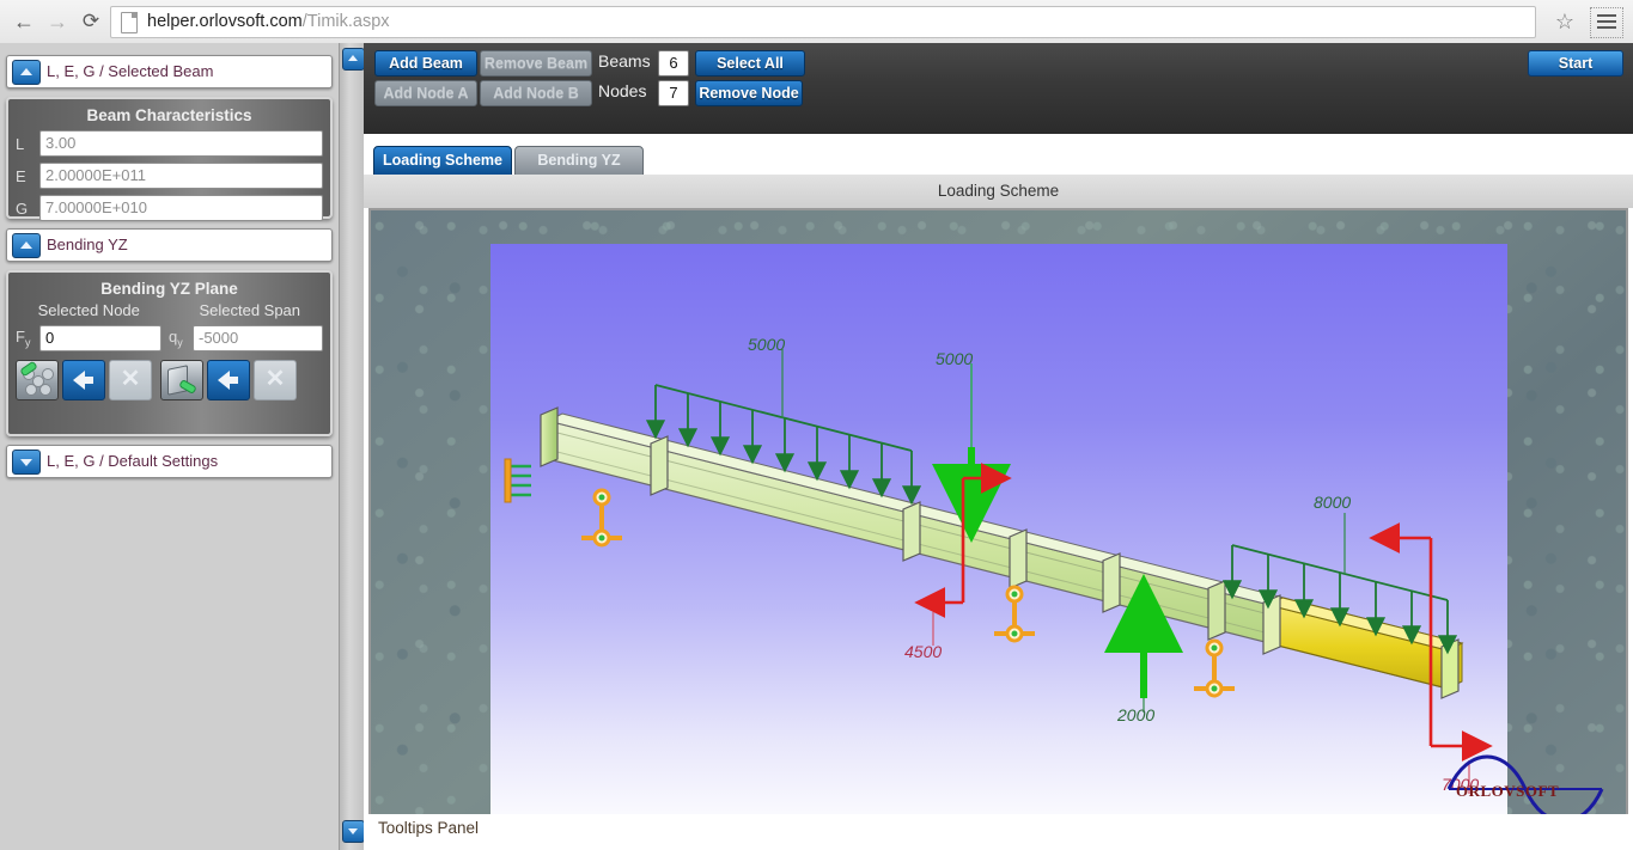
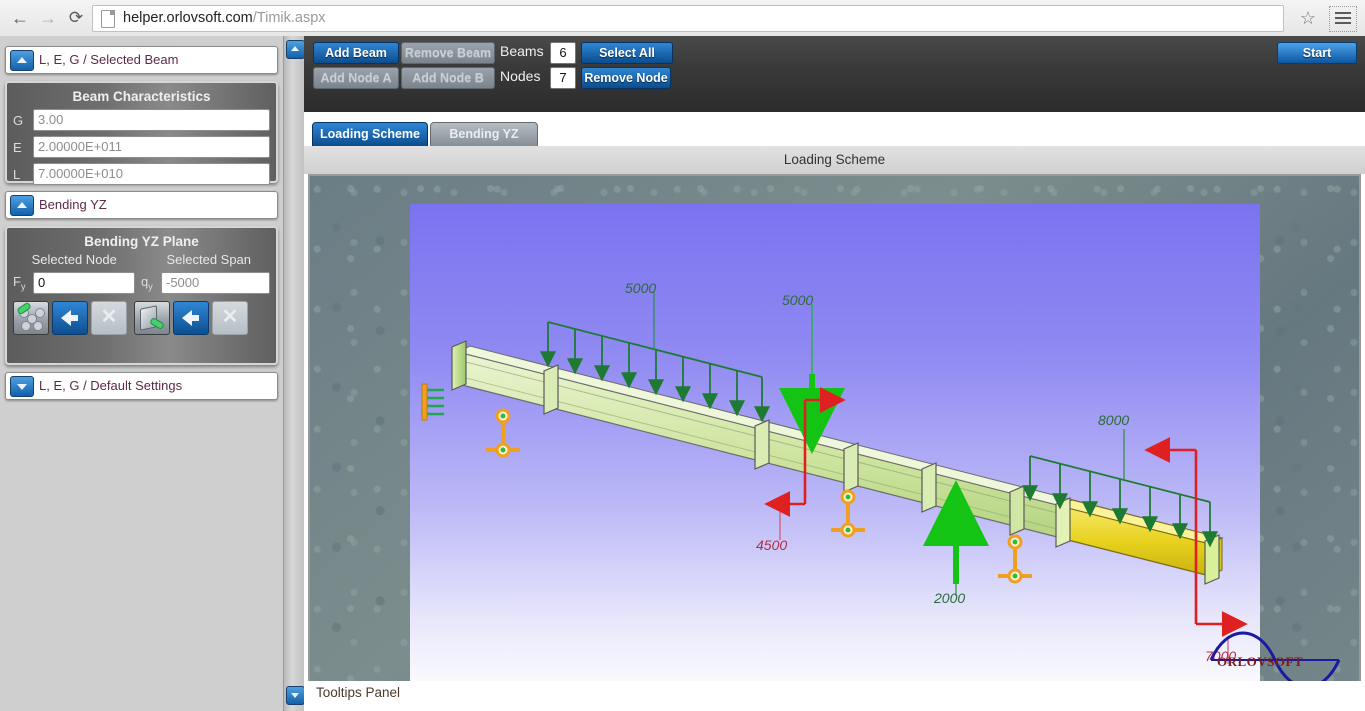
  ←
  →
  ⟳
  helper.orlovsoft.com/Timik.aspx
  ☆
  L, E, G / Selected Beam
  Beam Characteristics
- L
+ G
  3.00
  E
  2.00000E+011
- G
+ L
  7.00000E+010
  Bending YZ
  Bending YZ Plane
  Selected Node
  Selected Span
  Fy
  0
  qy
  -5000
  ✕
  ✕
  L, E, G / Default Settings
  Add Beam
  Remove Beam
  Beams
  6
  Select All
  Add Node A
  Add Node B
  Nodes
  7
  Remove Node
  Start
  Loading Scheme
  Bending YZ
  Loading Scheme
  5000
  5000
  4500
  2000
  8000
  7000
  ORLOVSOFT
  Tooltips Panel
